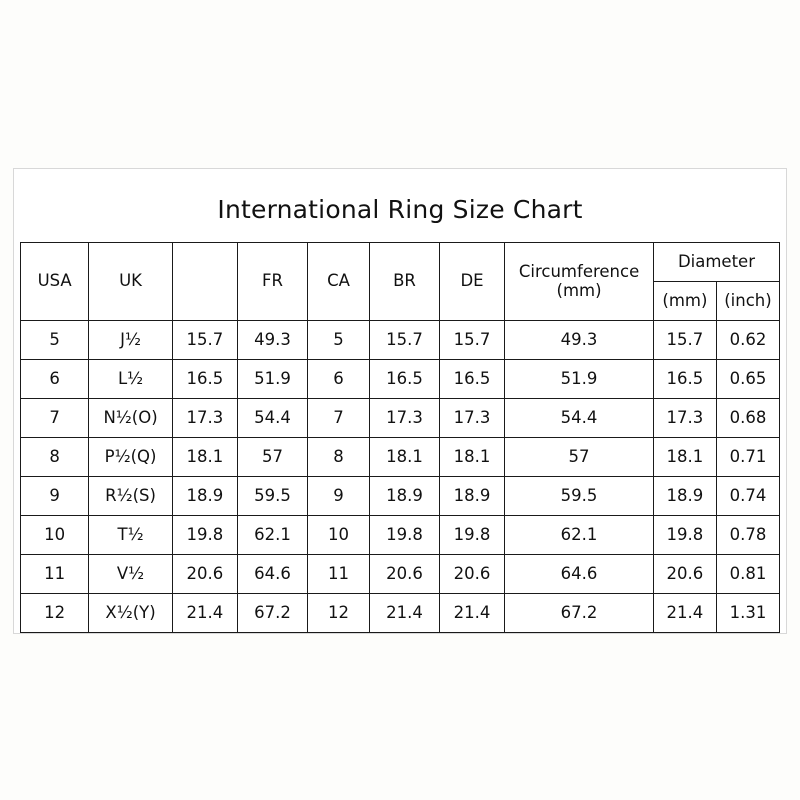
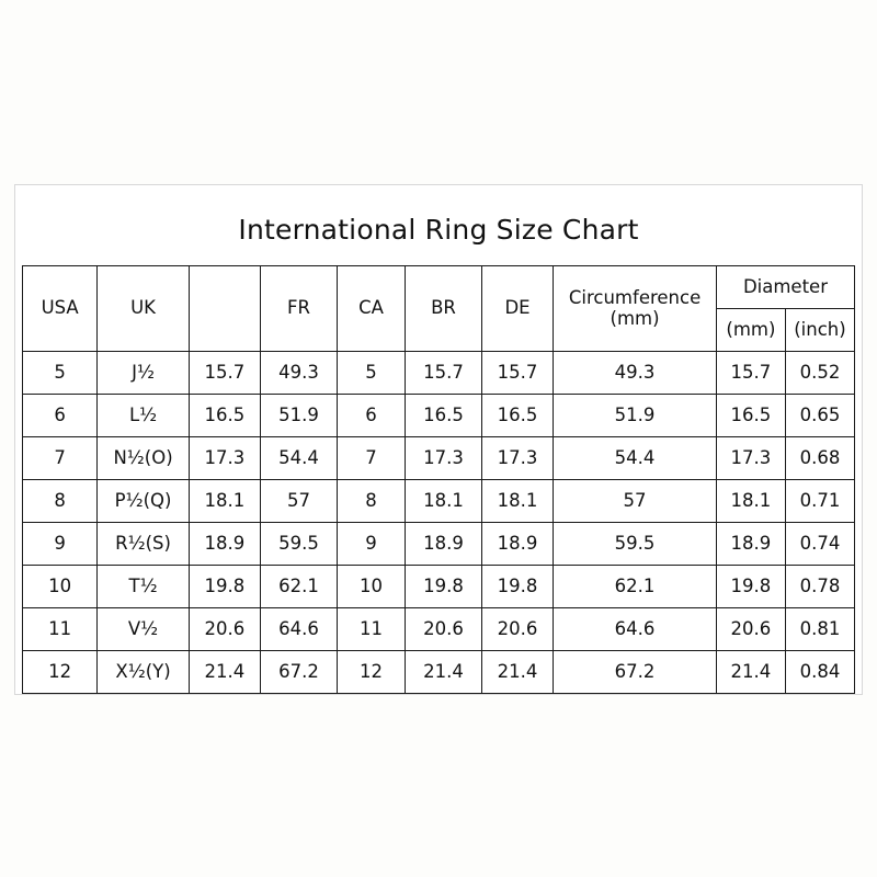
  International Ring Size Chart
  USA	UK		FR	CA	BR	DE	Circumference (mm)	Diameter
  (mm)	(inch)
- 5	J½	15.7	49.3	5	15.7	15.7	49.3	15.7	0.62
+ 5	J½	15.7	49.3	5	15.7	15.7	49.3	15.7	0.52
  6	L½	16.5	51.9	6	16.5	16.5	51.9	16.5	0.65
  7	N½(O)	17.3	54.4	7	17.3	17.3	54.4	17.3	0.68
  8	P½(Q)	18.1	57	8	18.1	18.1	57	18.1	0.71
  9	R½(S)	18.9	59.5	9	18.9	18.9	59.5	18.9	0.74
  10	T½	19.8	62.1	10	19.8	19.8	62.1	19.8	0.78
  11	V½	20.6	64.6	11	20.6	20.6	64.6	20.6	0.81
- 12	X½(Y)	21.4	67.2	12	21.4	21.4	67.2	21.4	1.31
+ 12	X½(Y)	21.4	67.2	12	21.4	21.4	67.2	21.4	0.84
